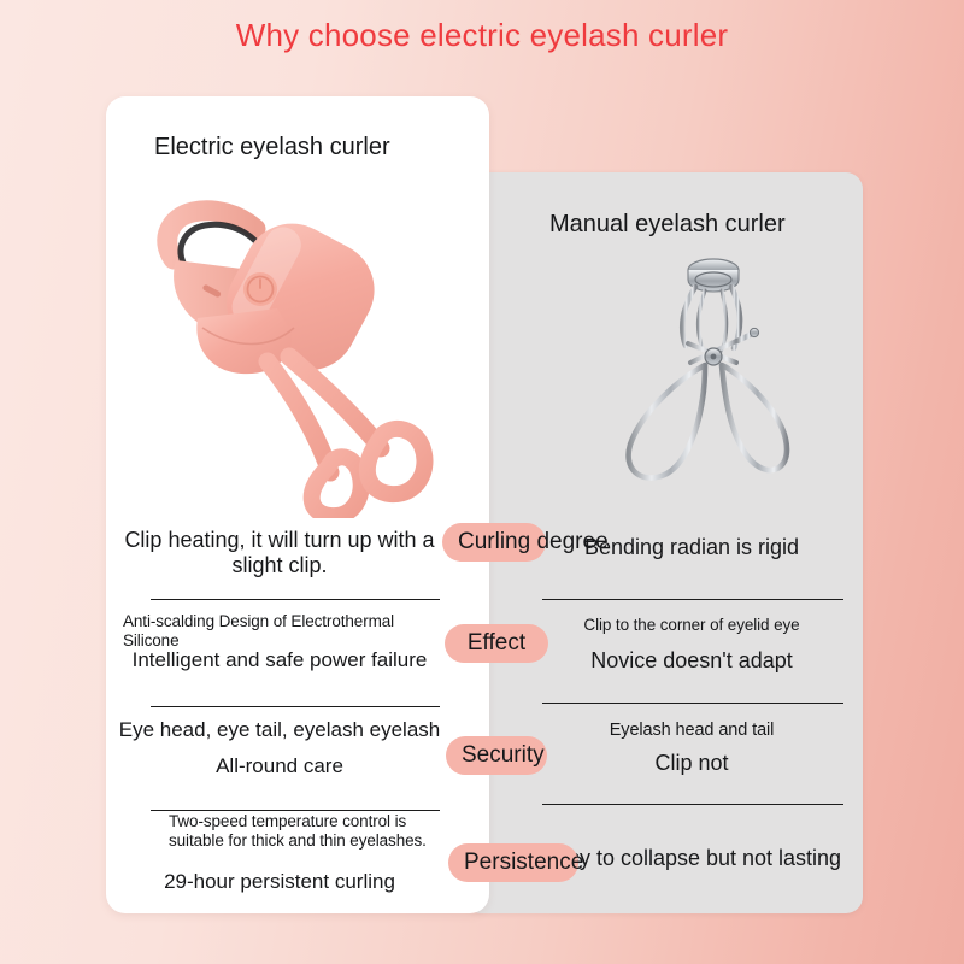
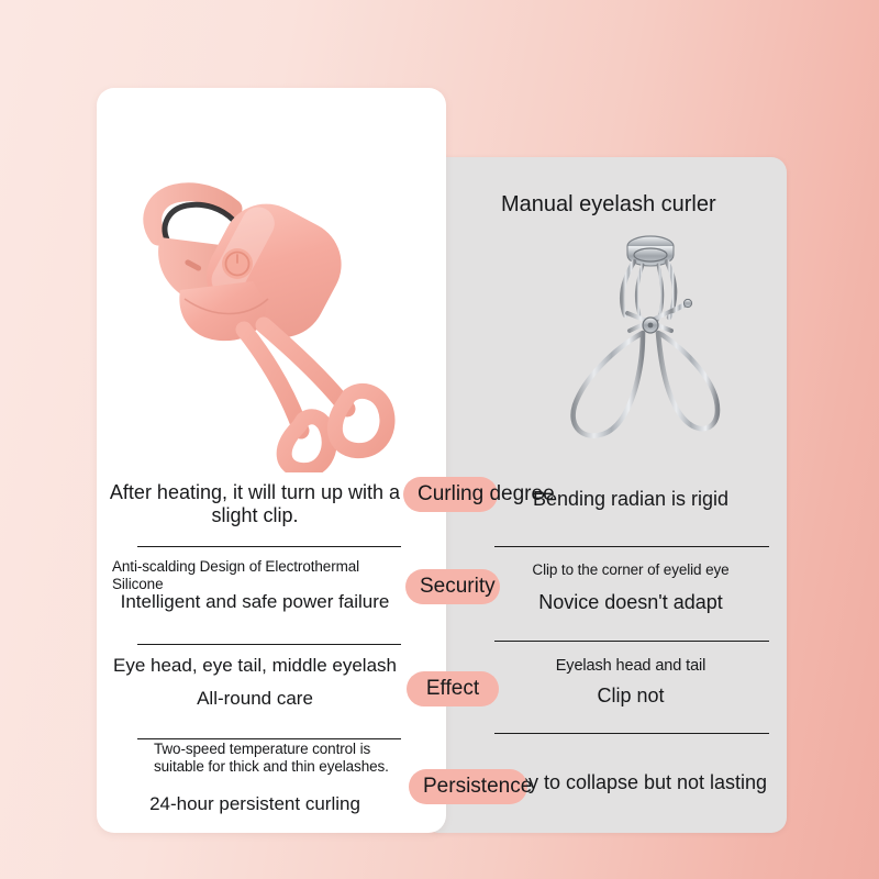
- Why choose electric eyelash curler
- Electric eyelash curler
  Manual eyelash curler
- Clip heating, it will turn up with a slight clip.
+ After heating, it will turn up with a slight clip.
  Bending radian is rigid
  Curling degree
  Anti-scalding Design of Electrothermal Silicone
  Intelligent and safe power failure
  Clip to the corner of eyelid eye
  Novice doesn't adapt
- Effect
+ Security
- Eye head, eye tail, eyelash eyelash
+ Eye head, eye tail, middle eyelash
  All-round care
  Eyelash head and tail
  Clip not
- Security
+ Effect
  Two-speed temperature control is suitable for thick and thin eyelashes.
- 29-hour persistent curling
+ 24-hour persistent curling
  y to collapse but not lasting
  Persistence
